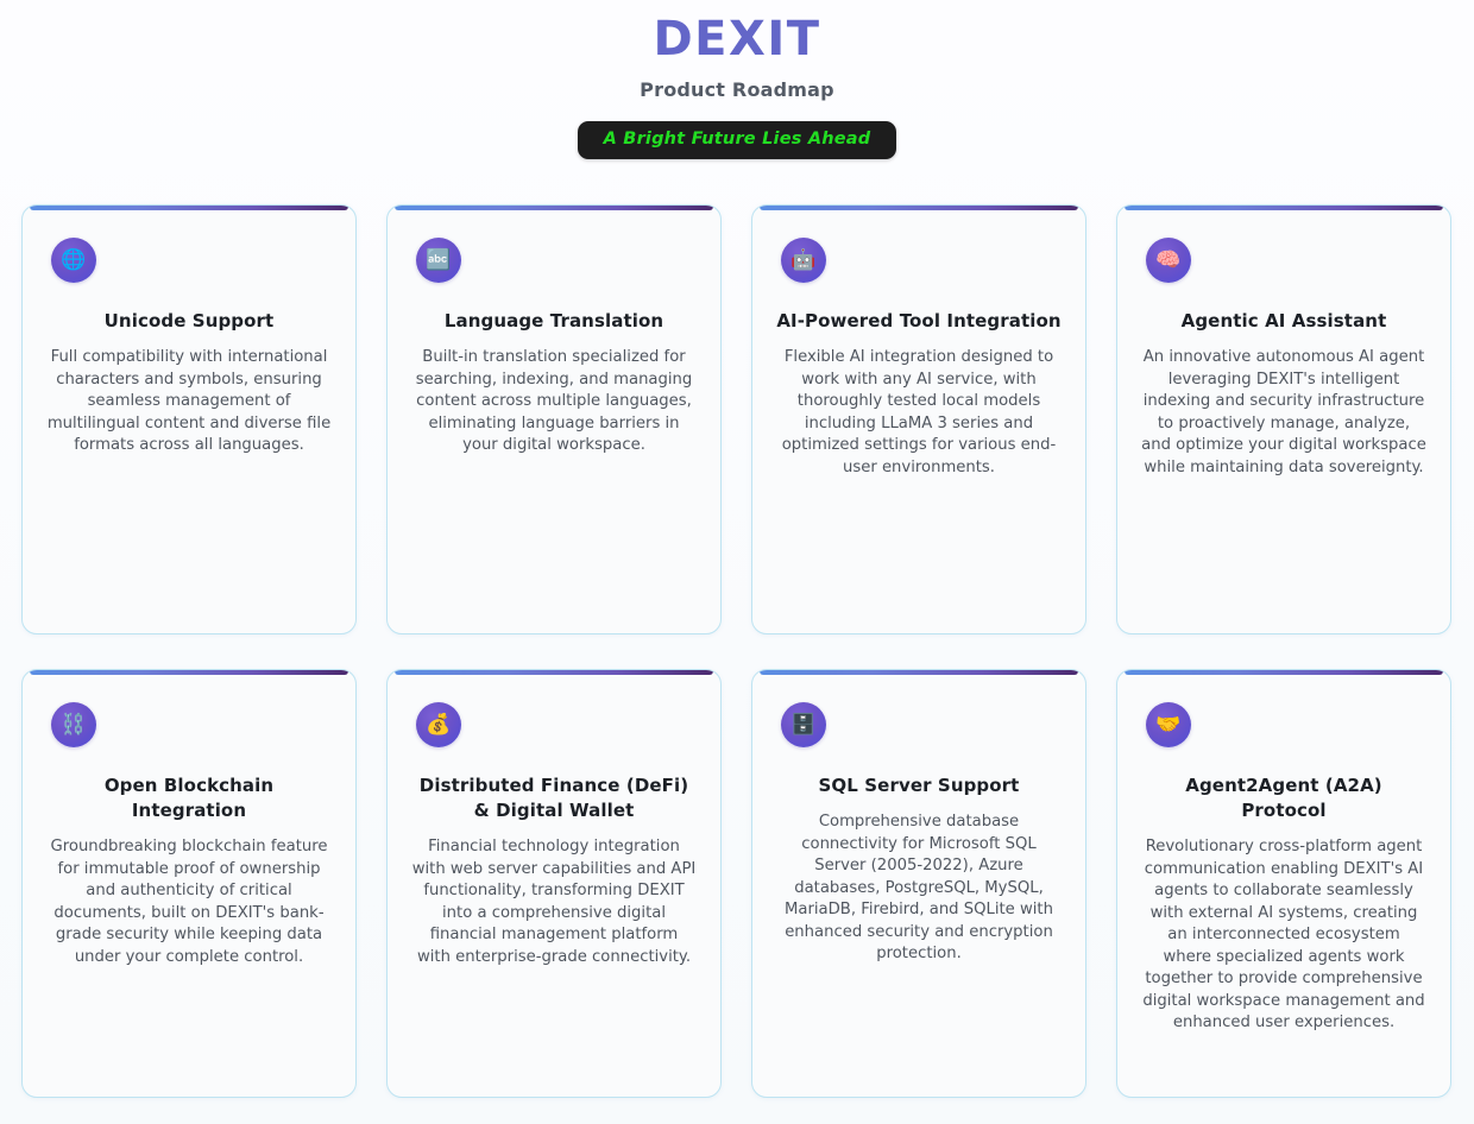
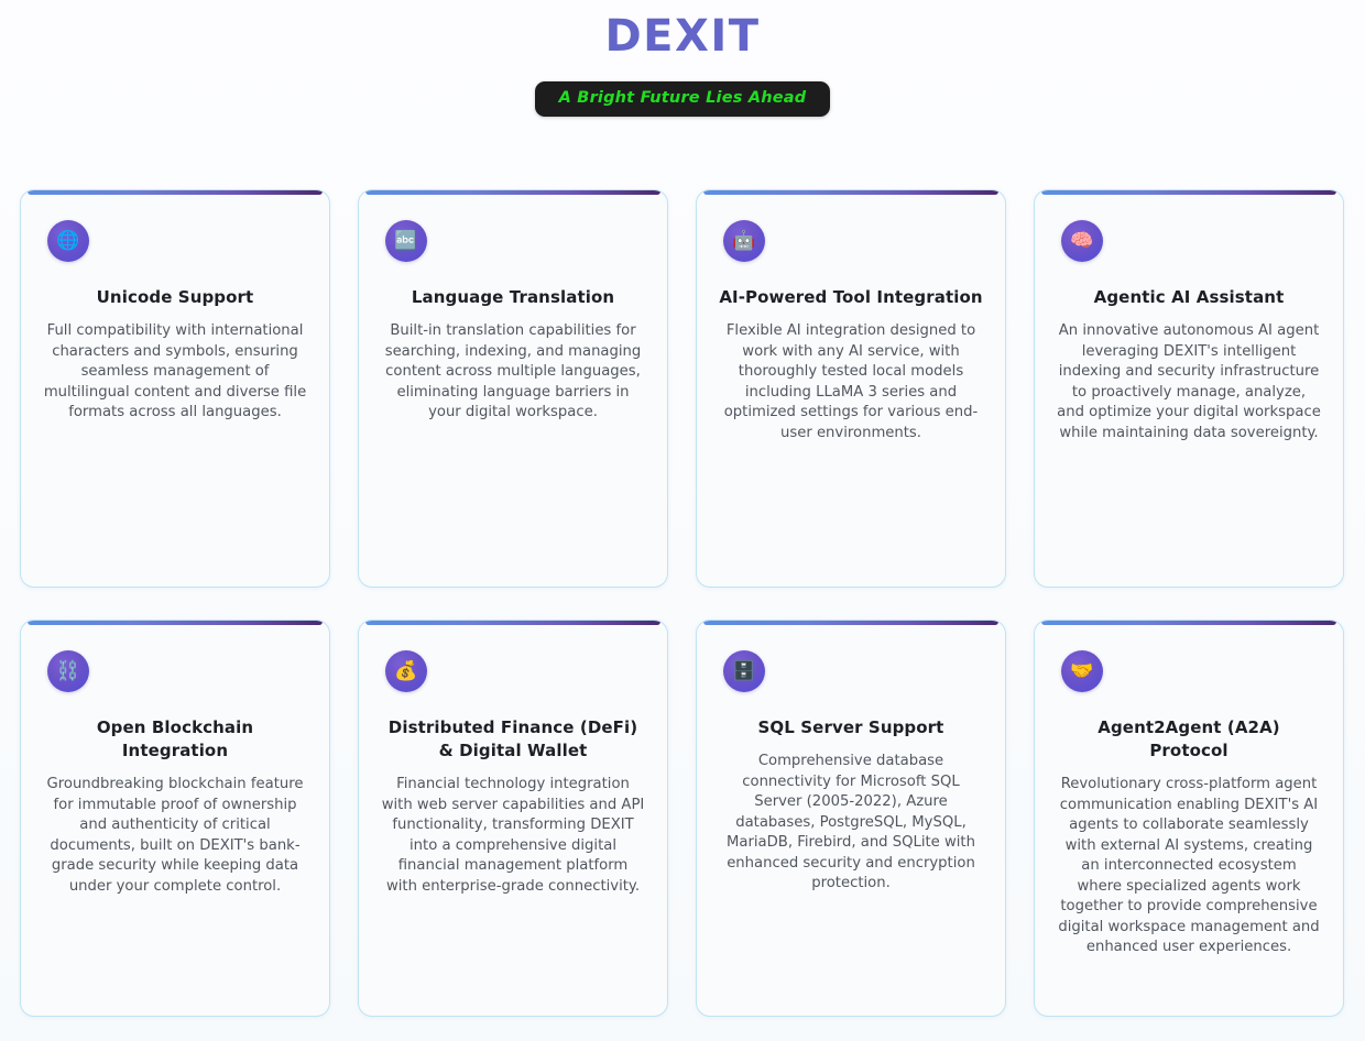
  DEXIT
- Product Roadmap
  A Bright Future Lies Ahead
  🌐
  Unicode Support
  Full compatibility with international characters and symbols, ensuring seamless management of multilingual content and diverse file formats across all languages.
  🔤
  Language Translation
- Built-in translation specialized for searching, indexing, and managing content across multiple languages, eliminating language barriers in your digital workspace.
+ Built-in translation capabilities for searching, indexing, and managing content across multiple languages, eliminating language barriers in your digital workspace.
  🤖
  AI-Powered Tool Integration
  Flexible AI integration designed to work with any AI service, with thoroughly tested local models including LLaMA 3 series and optimized settings for various end-user environments.
  🧠
  Agentic AI Assistant
  An innovative autonomous AI agent leveraging DEXIT's intelligent indexing and security infrastructure to proactively manage, analyze, and optimize your digital workspace while maintaining data sovereignty.
  ⛓️
  Open Blockchain Integration
  Groundbreaking blockchain feature for immutable proof of ownership and authenticity of critical documents, built on DEXIT's bank-grade security while keeping data under your complete control.
  💰
  Distributed Finance (DeFi) & Digital Wallet
  Financial technology integration with web server capabilities and API functionality, transforming DEXIT into a comprehensive digital financial management platform with enterprise-grade connectivity.
  🗄️
  SQL Server Support
  Comprehensive database connectivity for Microsoft SQL Server (2005-2022), Azure databases, PostgreSQL, MySQL, MariaDB, Firebird, and SQLite with enhanced security and encryption protection.
  🤝
  Agent2Agent (A2A) Protocol
  Revolutionary cross-platform agent communication enabling DEXIT's AI agents to collaborate seamlessly with external AI systems, creating an interconnected ecosystem where specialized agents work together to provide comprehensive digital workspace management and enhanced user experiences.
